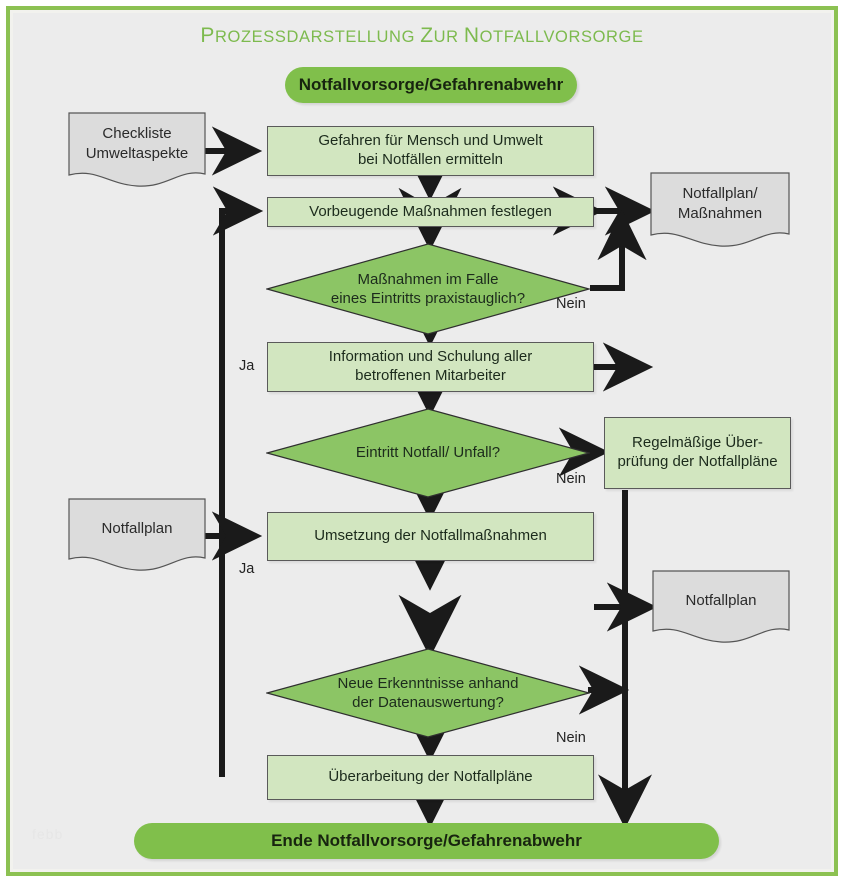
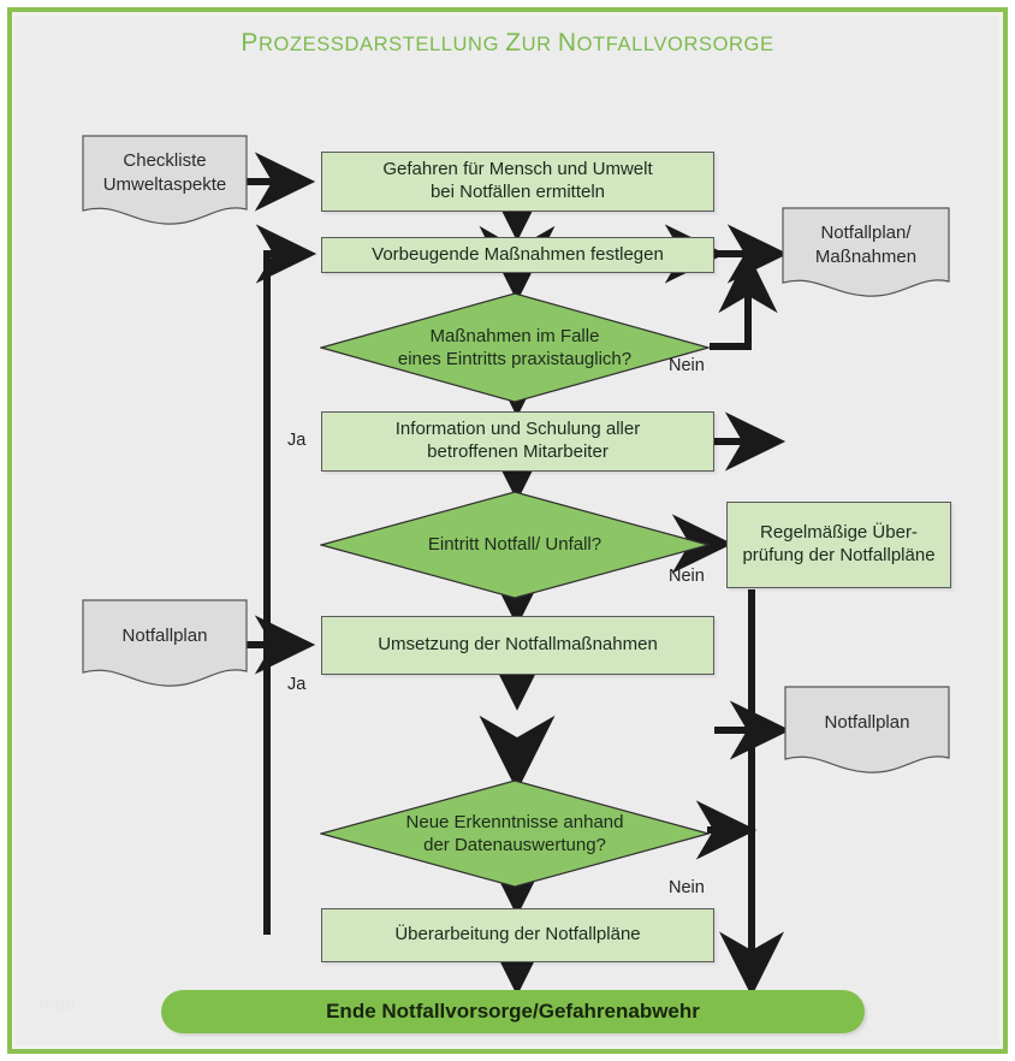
  PROZESSDARSTELLUNG ZUR NOTFALLVORSORGE
- Notfallvorsorge/Gefahrenabwehr
  Checkliste
  Umweltaspekte
  Gefahren für Mensch und Umwelt
  bei Notfällen ermitteln
  Vorbeugende Maßnahmen festlegen
  Notfallplan/
  Maßnahmen
  Maßnahmen im Falle
  eines Eintritts praxistauglich?
  Nein
  Information und Schulung aller
  betroffenen Mitarbeiter
  Ja
  Eintritt Notfall/ Unfall?
  Nein
  Regelmäßige Über-
  prüfung der Notfallpläne
  Notfallplan
  Umsetzung der Notfallmaßnahmen
  Ja
  Notfallplan
  Neue Erkenntnisse anhand
  der Datenauswertung?
  Nein
  Überarbeitung der Notfallpläne
  Ende Notfallvorsorge/Gefahrenabwehr
